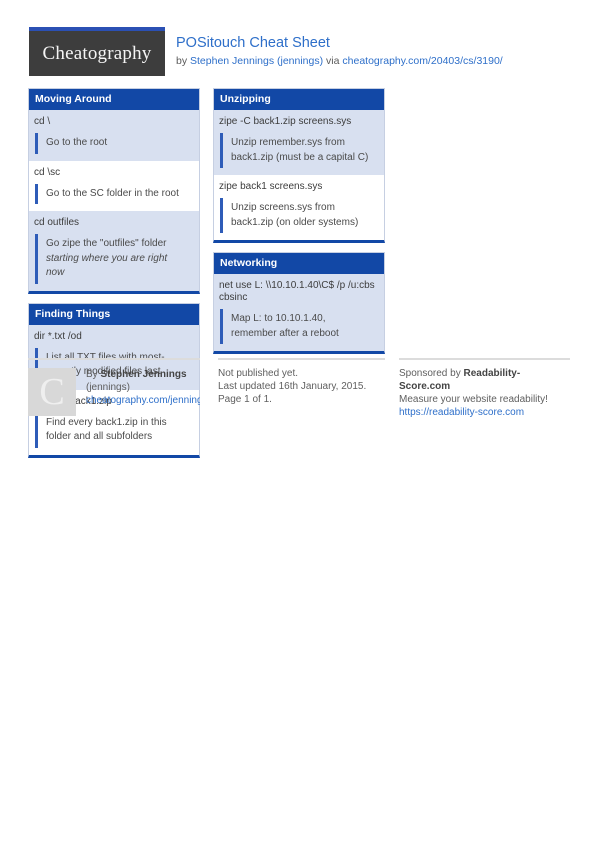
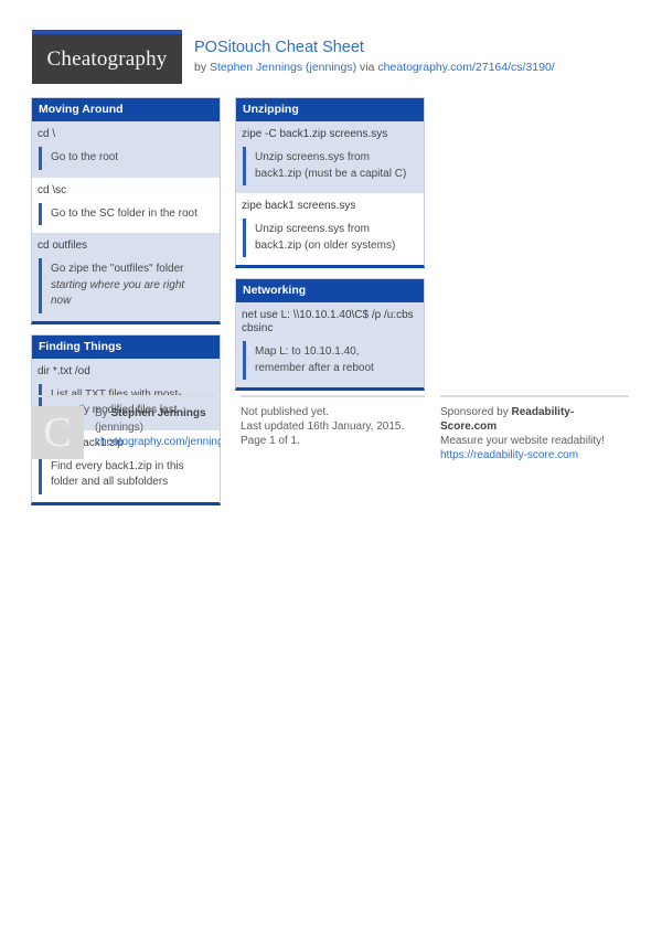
  Cheatography
  POSitouch Cheat Sheet
- by Stephen Jennings (jennings) via cheatography.com/20403/cs/3190/
+ by Stephen Jennings (jennings) via cheatography.com/27164/cs/3190/
  Moving Around
  cd \
  Go to the root
  cd \sc
  Go to the SC folder in the root
  cd outfiles
  Go zipe the "outfiles" folder starting where you are right now
  Finding Things
  dir *.txt /od
  List all TXT files with most-y modified files last
  Find every back1.zip in this folder and all subfolders
  Unzipping
  zipe -C back1.zip screens.sys
- Unzip remember.sys from back1.zip (must be a capital C)
+ Unzip screens.sys from back1.zip (must be a capital C)
  zipe back1 screens.sys
  Unzip screens.sys from back1.zip (on older systems)
  Networking
  net use L: \\10.10.1.40\C$ /p /u:cbs cbsinc
  Map L: to 10.10.1.40, remember after a reboot
  By Stephen Jennings (jennings)
  cheatography.com/jenning
  Not published yet.
  Last updated 16th January, 2015.
  Page 1 of 1.
  Sponsored by Readability-Score.com
  Measure your website readability!
  https://readability-score.com
